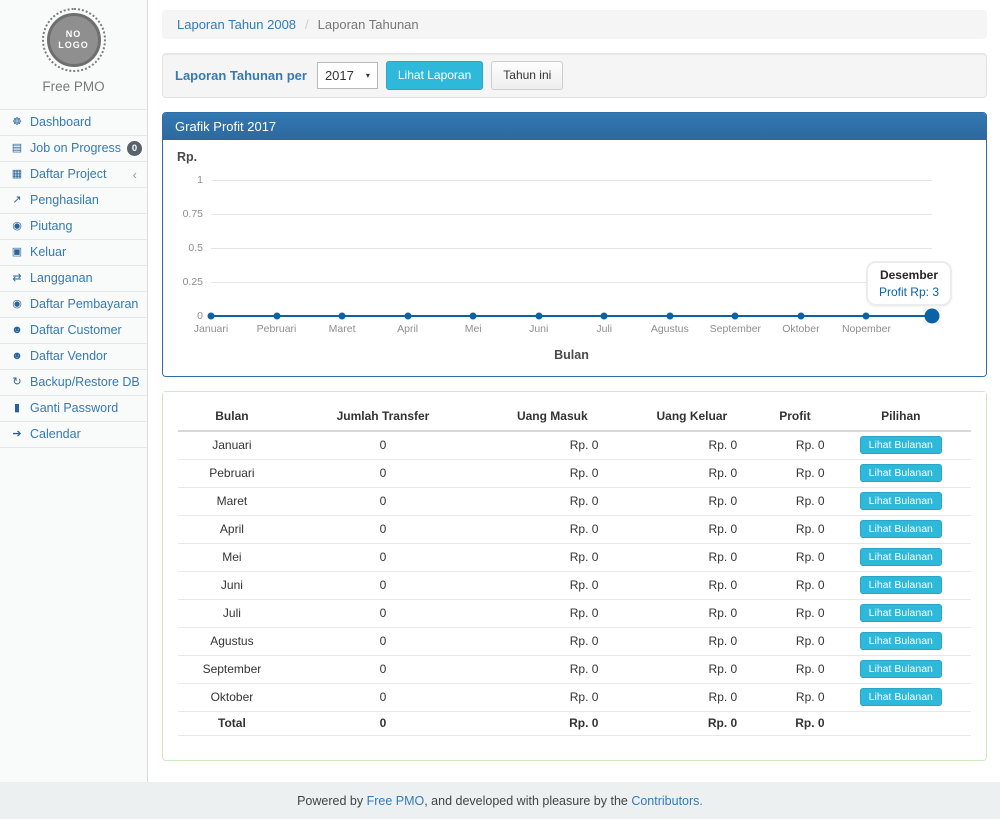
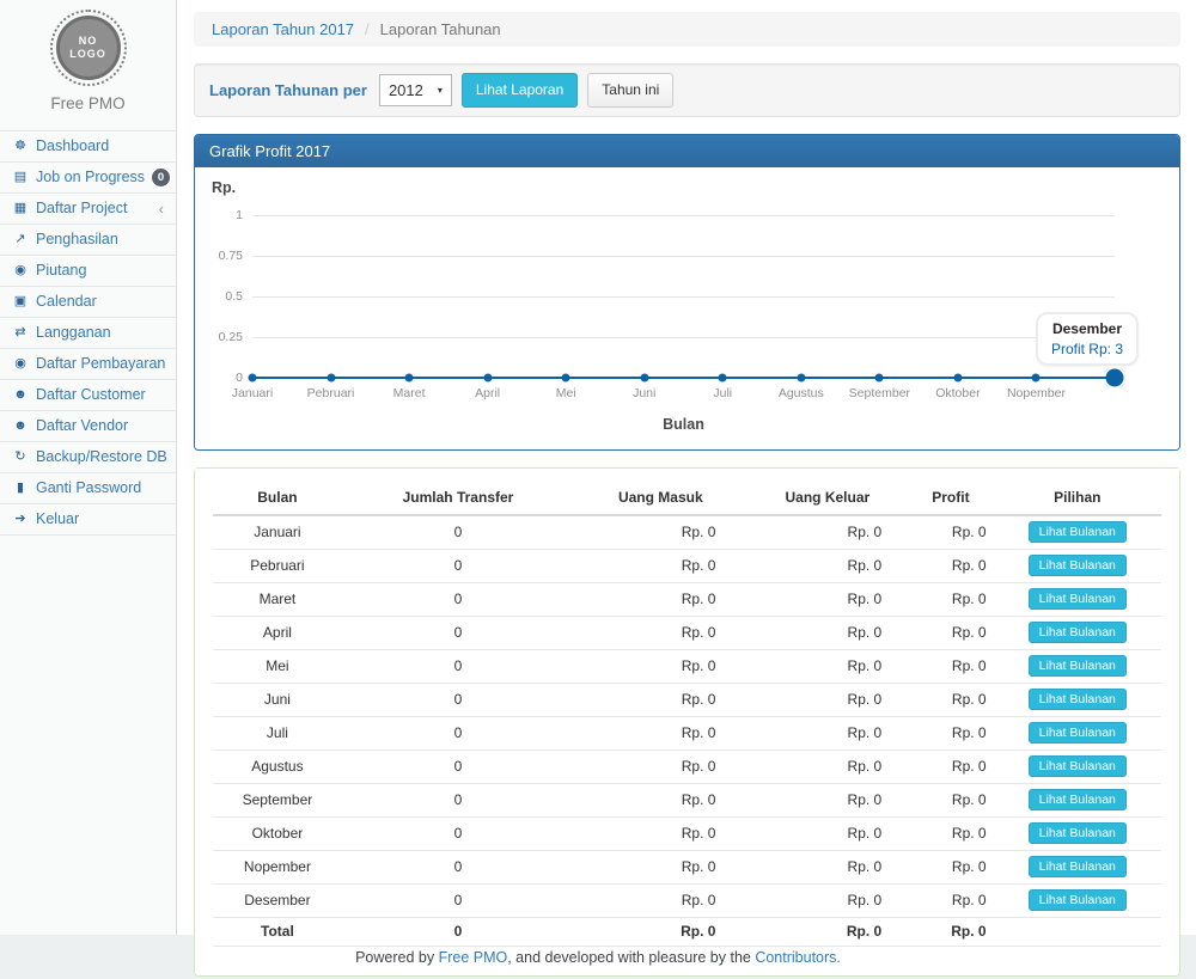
  NO
  LOGO
  Free PMO
  ☸
  Dashboard
  ▤
  Job on Progress
  0
  ▦
  Daftar Project
  ‹
  ↗
  Penghasilan
  ◉
  Piutang
  ▣
- Keluar
+ Calendar
  ⇄
  Langganan
  ◉
  Daftar Pembayaran
  ☻
  Daftar Customer
  ☻
  Daftar Vendor
  ↻
  Backup/Restore DB
  ▮
  Ganti Password
  ➔
- Calendar
+ Keluar
- Laporan Tahun 2008
+ Laporan Tahun 2017
  /
  Laporan Tahunan
  Laporan Tahunan per
- 2017
+ 2012
  ▾
  Lihat Laporan
  Tahun ini
  Grafik Profit 2017
  Rp.
  Desember
  Profit Rp: 3
  0
  0.25
  0.5
  0.75
  1
  Januari
  Pebruari
  Maret
  April
  Mei
  Juni
  Juli
  Agustus
  September
  Oktober
  Nopember
  Bulan
  Bulan	Jumlah Transfer	Uang Masuk	Uang Keluar	Profit	Pilihan
  Januari	0	Rp. 0	Rp. 0	Rp. 0	Lihat Bulanan
  Pebruari	0	Rp. 0	Rp. 0	Rp. 0	Lihat Bulanan
  Maret	0	Rp. 0	Rp. 0	Rp. 0	Lihat Bulanan
  April	0	Rp. 0	Rp. 0	Rp. 0	Lihat Bulanan
  Mei	0	Rp. 0	Rp. 0	Rp. 0	Lihat Bulanan
  Juni	0	Rp. 0	Rp. 0	Rp. 0	Lihat Bulanan
  Juli	0	Rp. 0	Rp. 0	Rp. 0	Lihat Bulanan
  Agustus	0	Rp. 0	Rp. 0	Rp. 0	Lihat Bulanan
  September	0	Rp. 0	Rp. 0	Rp. 0	Lihat Bulanan
  Oktober	0	Rp. 0	Rp. 0	Rp. 0	Lihat Bulanan
+ Nopember	0	Rp. 0	Rp. 0	Rp. 0	Lihat Bulanan
+ Desember	0	Rp. 0	Rp. 0	Rp. 0	Lihat Bulanan
  Total	0	Rp. 0	Rp. 0	Rp. 0
  Powered by Free PMO, and developed with pleasure by the Contributors.
